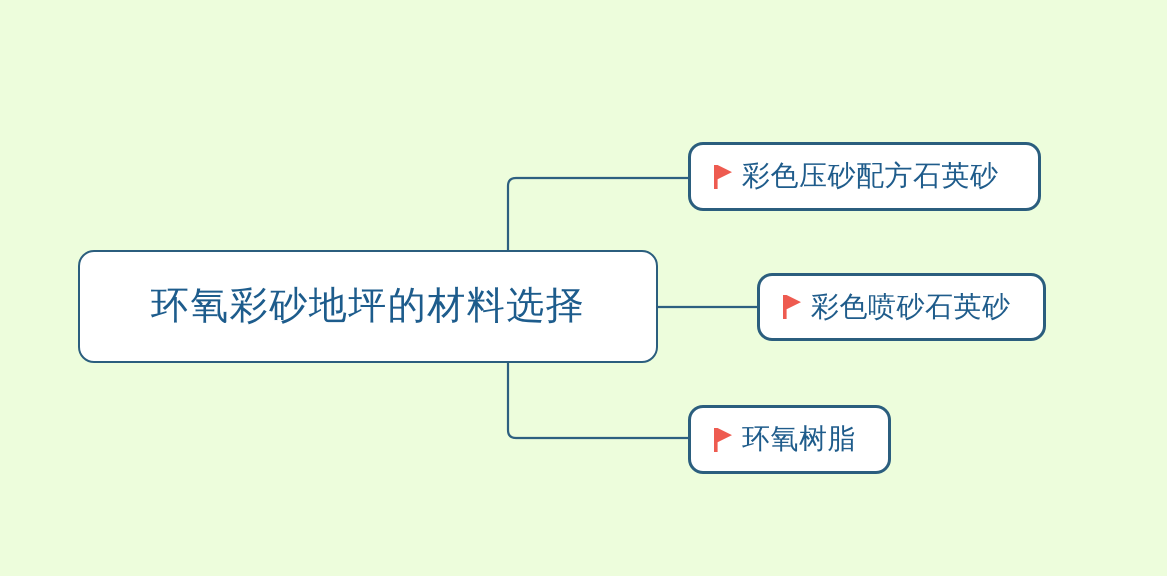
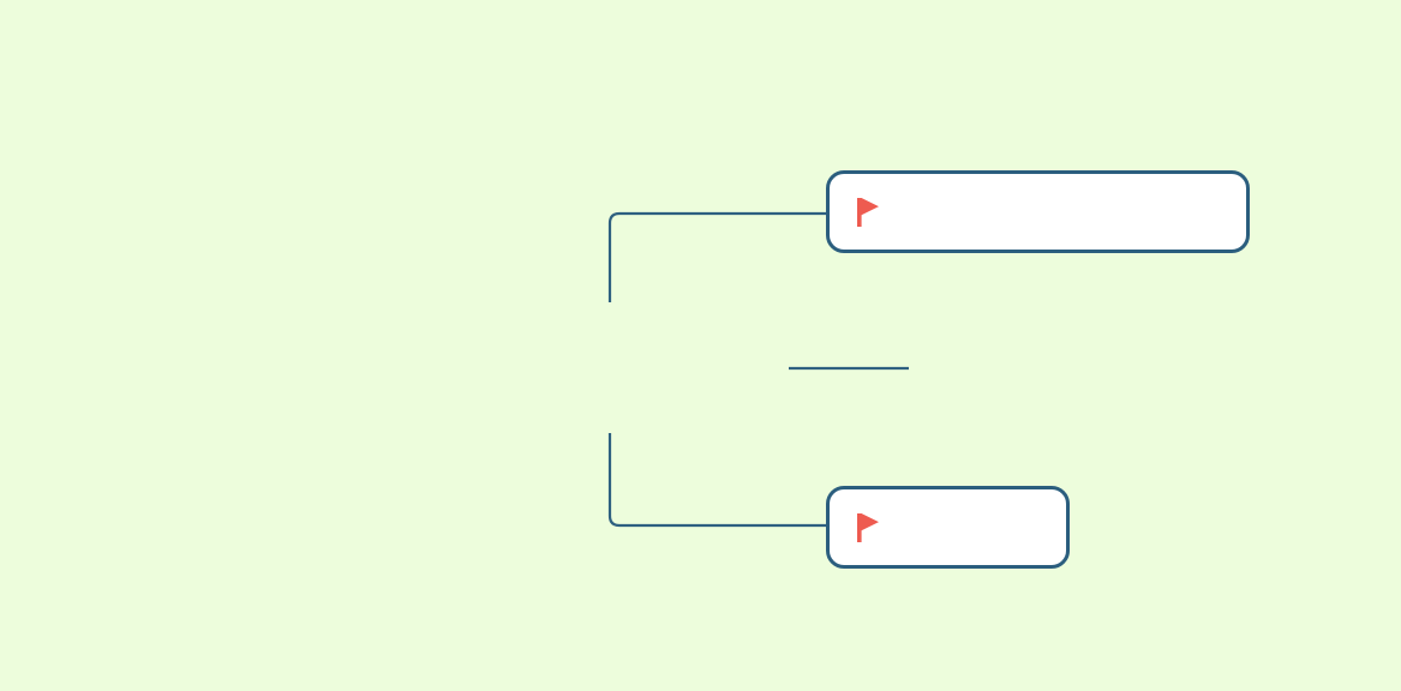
- 环氧彩砂地坪的材料选择
- 彩色压砂配方石英砂
- 彩色喷砂石英砂
- 环氧树脂
